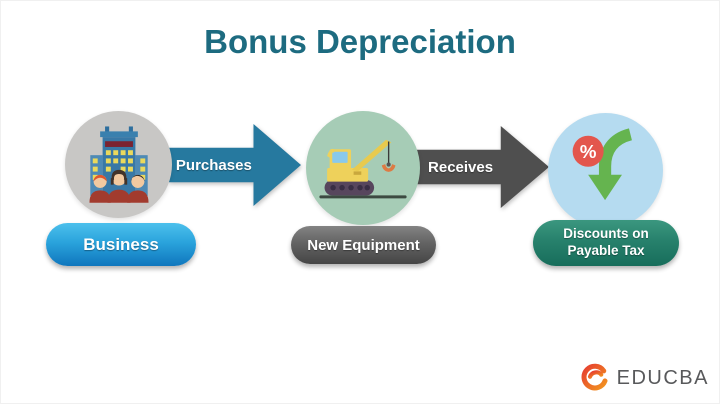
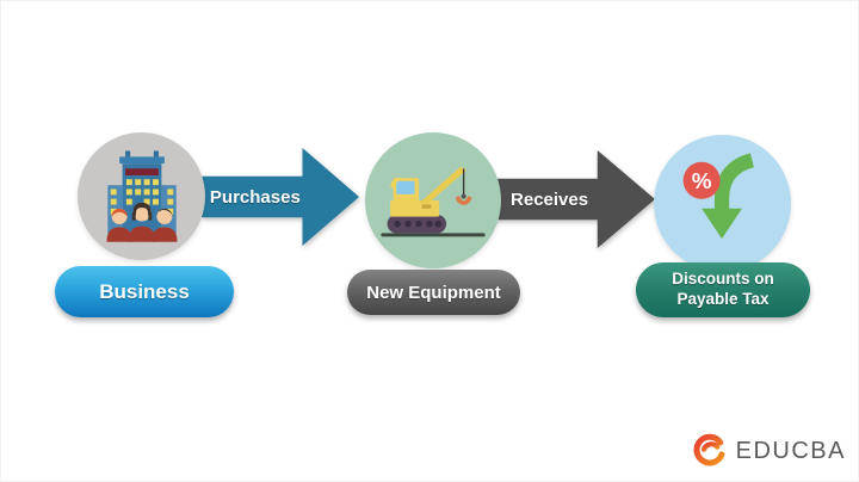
- Bonus Depreciation
  Purchases
  Receives
  %
  Business
  New Equipment
  Discounts on Payable Tax
  EDUCBA
